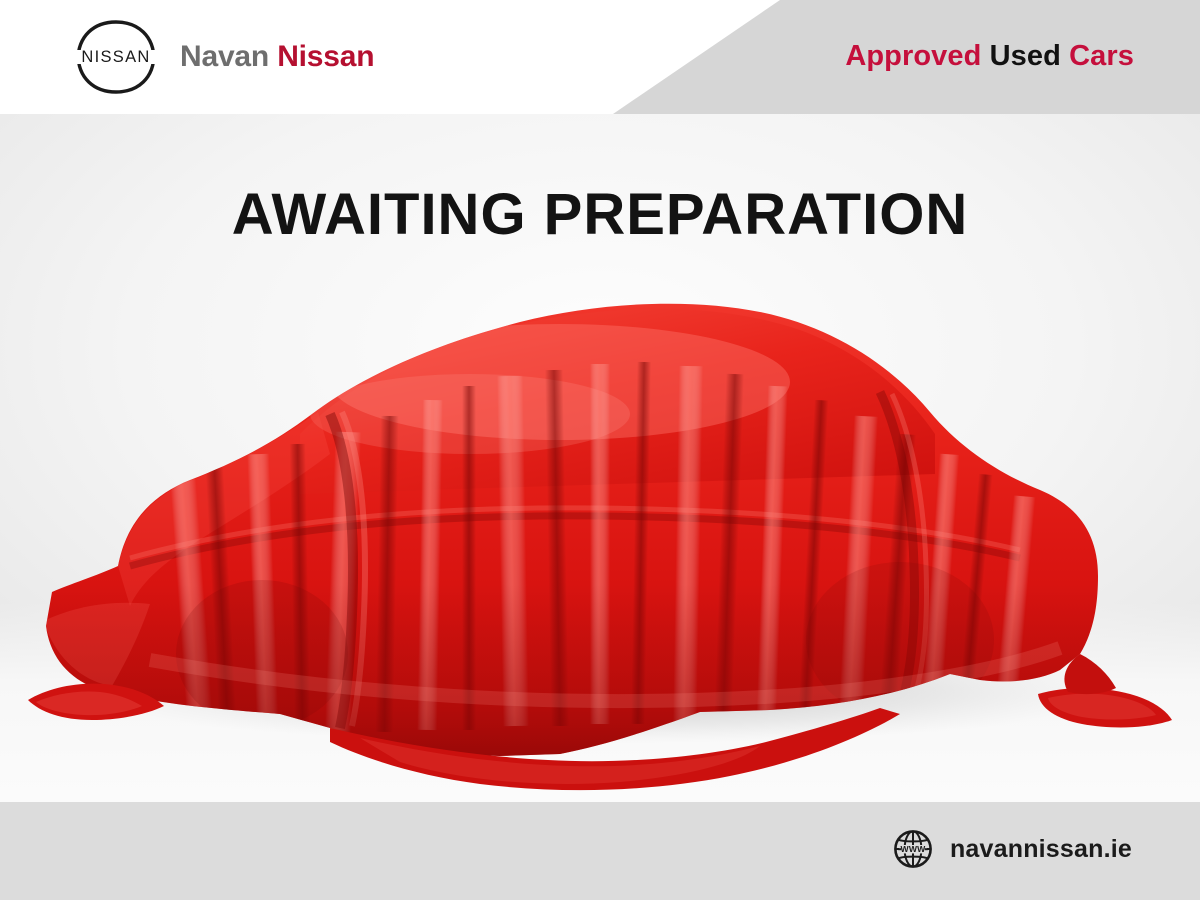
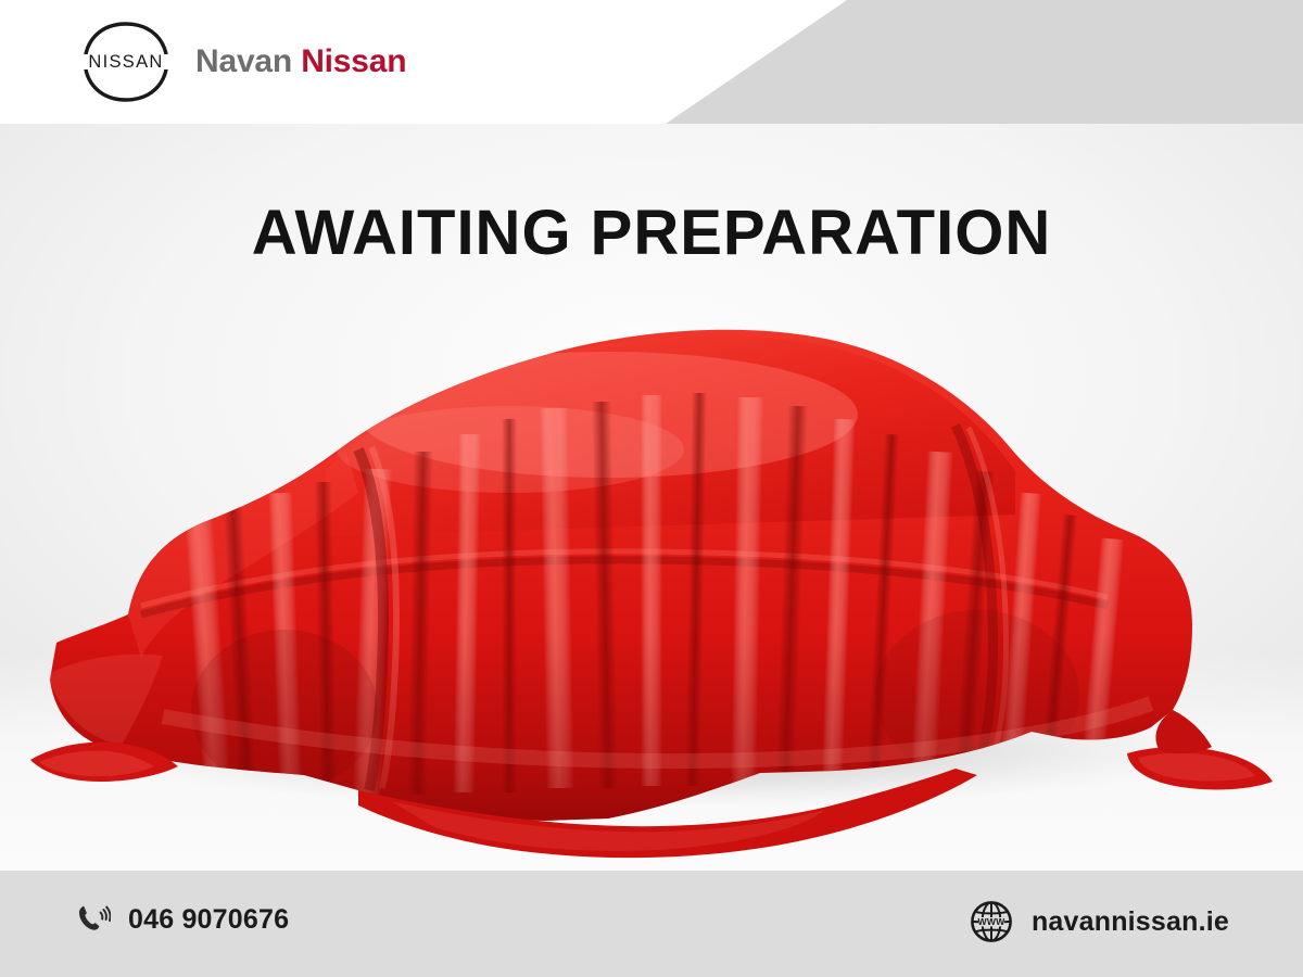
  NISSAN
  Navan Nissan
- Approved Used Cars
  AWAITING PREPARATION
+ 046 9070676
  WWW
  navannissan.ie
